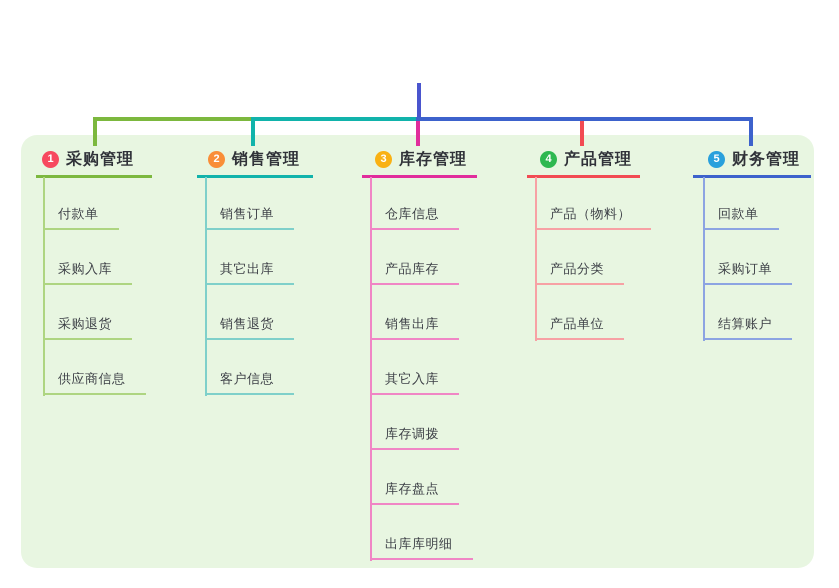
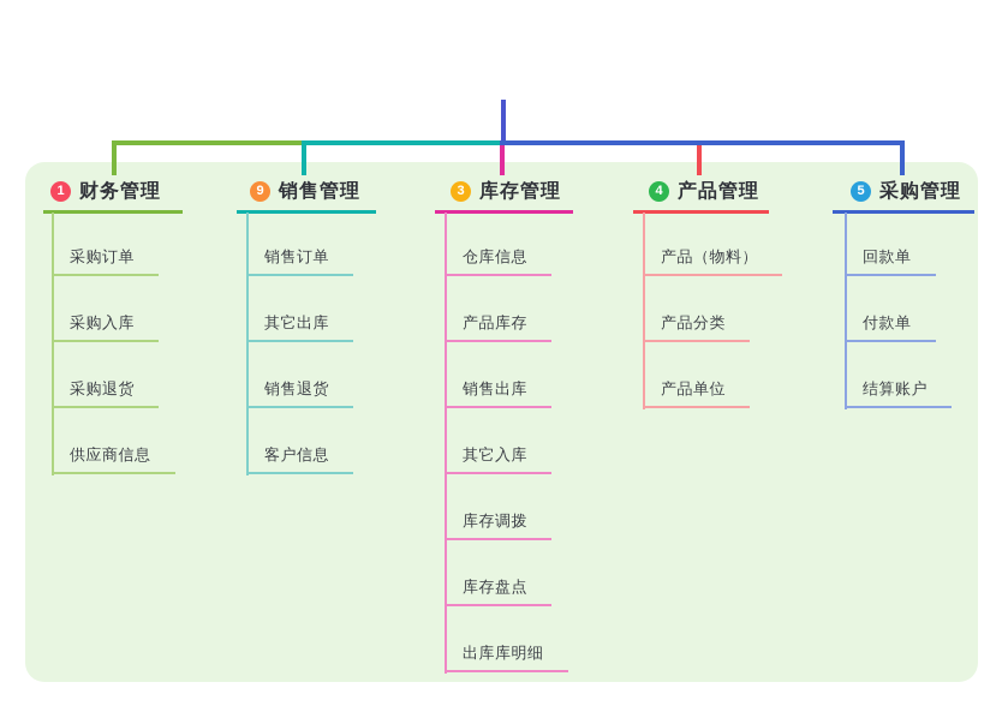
  1
- 采购管理
+ 财务管理
- 付款单
+ 采购订单
  采购入库
  采购退货
  供应商信息
- 2
+ 9
  销售管理
  销售订单
  其它出库
  销售退货
  客户信息
  3
  库存管理
  仓库信息
  产品库存
  销售出库
  其它入库
  库存调拨
  库存盘点
  出库库明细
  4
  产品管理
  产品（物料）
  产品分类
  产品单位
  5
- 财务管理
+ 采购管理
  回款单
- 采购订单
+ 付款单
  结算账户
